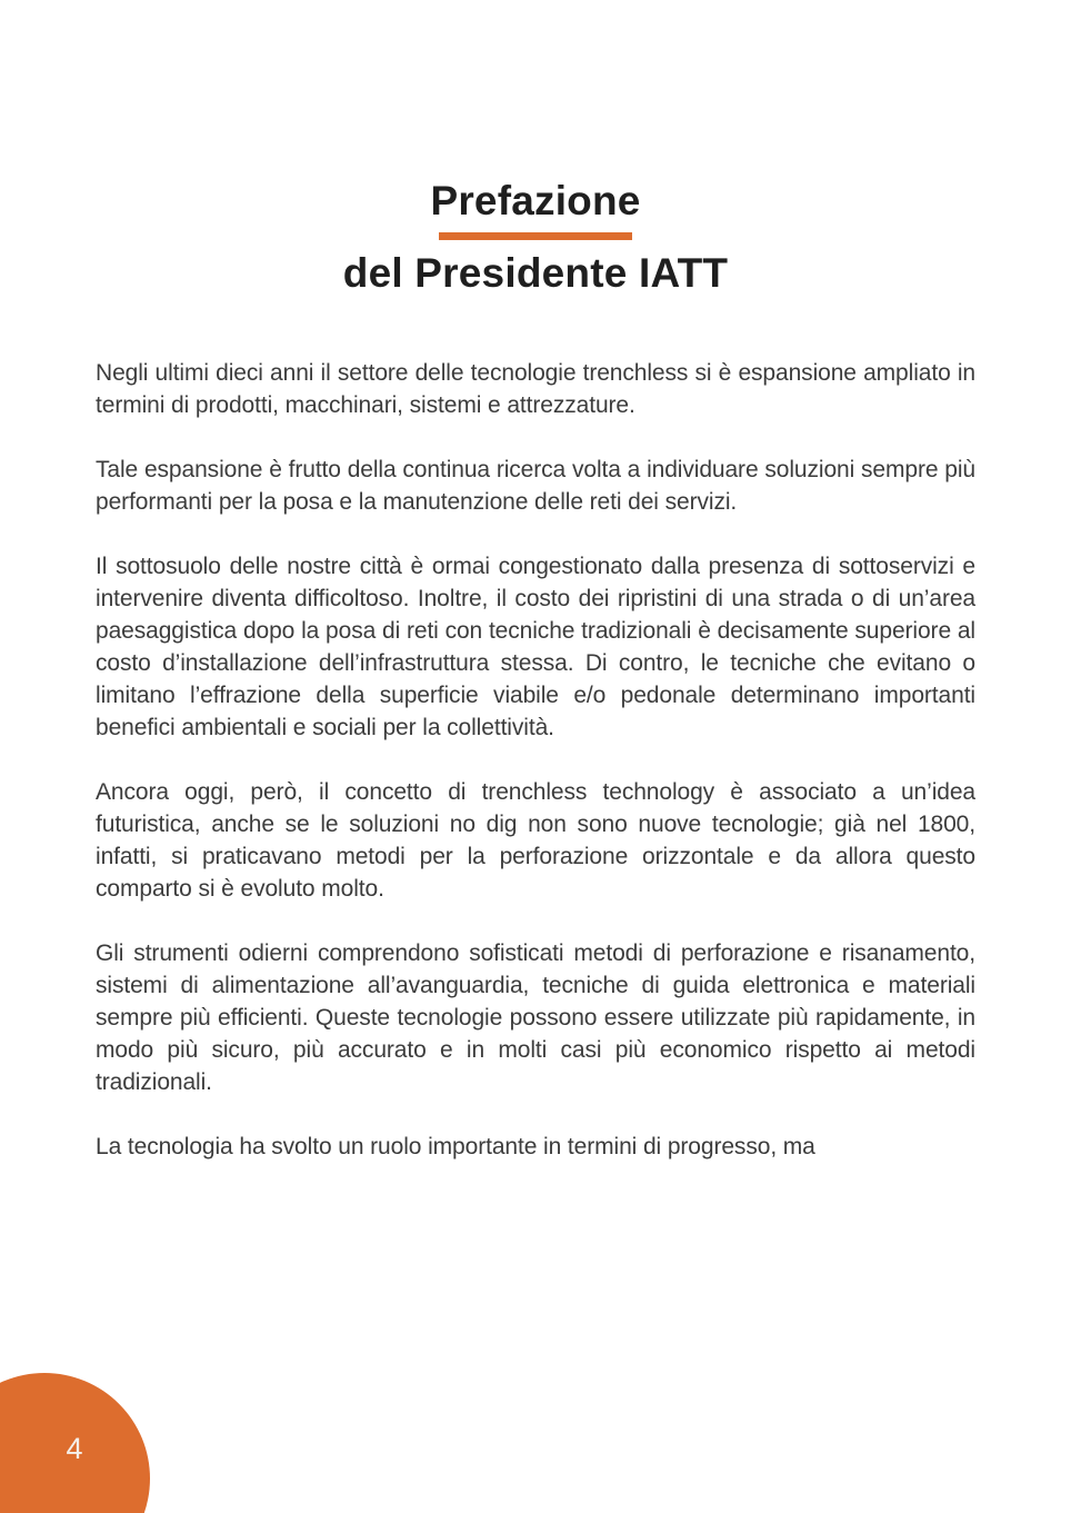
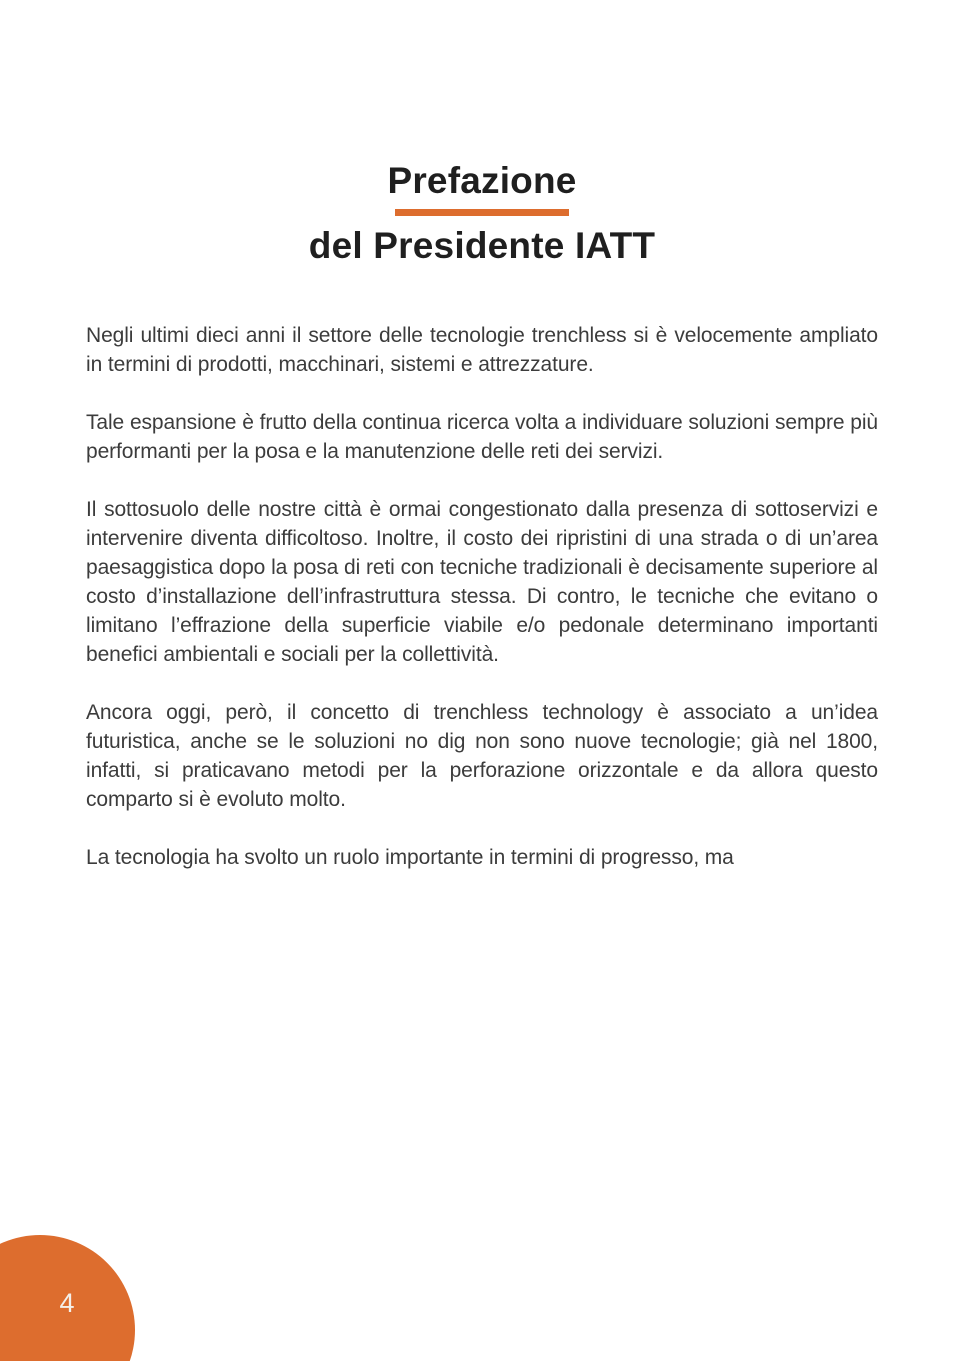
  Prefazione
  del Presidente IATT
- Negli ultimi dieci anni il settore delle tecnologie trenchless si è espansione ampliato in termini di prodotti, macchinari, sistemi e attrezzature.
+ Negli ultimi dieci anni il settore delle tecnologie trenchless si è velocemente ampliato in termini di prodotti, macchinari, sistemi e attrezzature.
  Tale espansione è frutto della continua ricerca volta a individuare soluzioni sempre più performanti per la posa e la manutenzione delle reti dei servizi.
  Il sottosuolo delle nostre città è ormai congestionato dalla presenza di sottoservizi e intervenire diventa difficoltoso. Inoltre, il costo dei ripristini di una strada o di un’area paesaggistica dopo la posa di reti con tecniche tradizionali è decisamente superiore al costo d’installazione dell’infrastruttura stessa. Di contro, le tecniche che evitano o limitano l’effrazione della superficie viabile e/o pedonale determinano importanti benefici ambientali e sociali per la collettività.
  Ancora oggi, però, il concetto di trenchless technology è associato a un’idea futuristica, anche se le soluzioni no dig non sono nuove tecnologie; già nel 1800, infatti, si praticavano metodi per la perforazione orizzontale e da allora questo comparto si è evoluto molto.
- Gli strumenti odierni comprendono sofisticati metodi di perforazione e risanamento, sistemi di alimentazione all’avanguardia, tecniche di guida elettronica e materiali sempre più efficienti. Queste tecnologie possono essere utilizzate più rapidamente, in modo più sicuro, più accurato e in molti casi più economico rispetto ai metodi tradizionali.
  La tecnologia ha svolto un ruolo importante in termini di progresso, ma
  4
